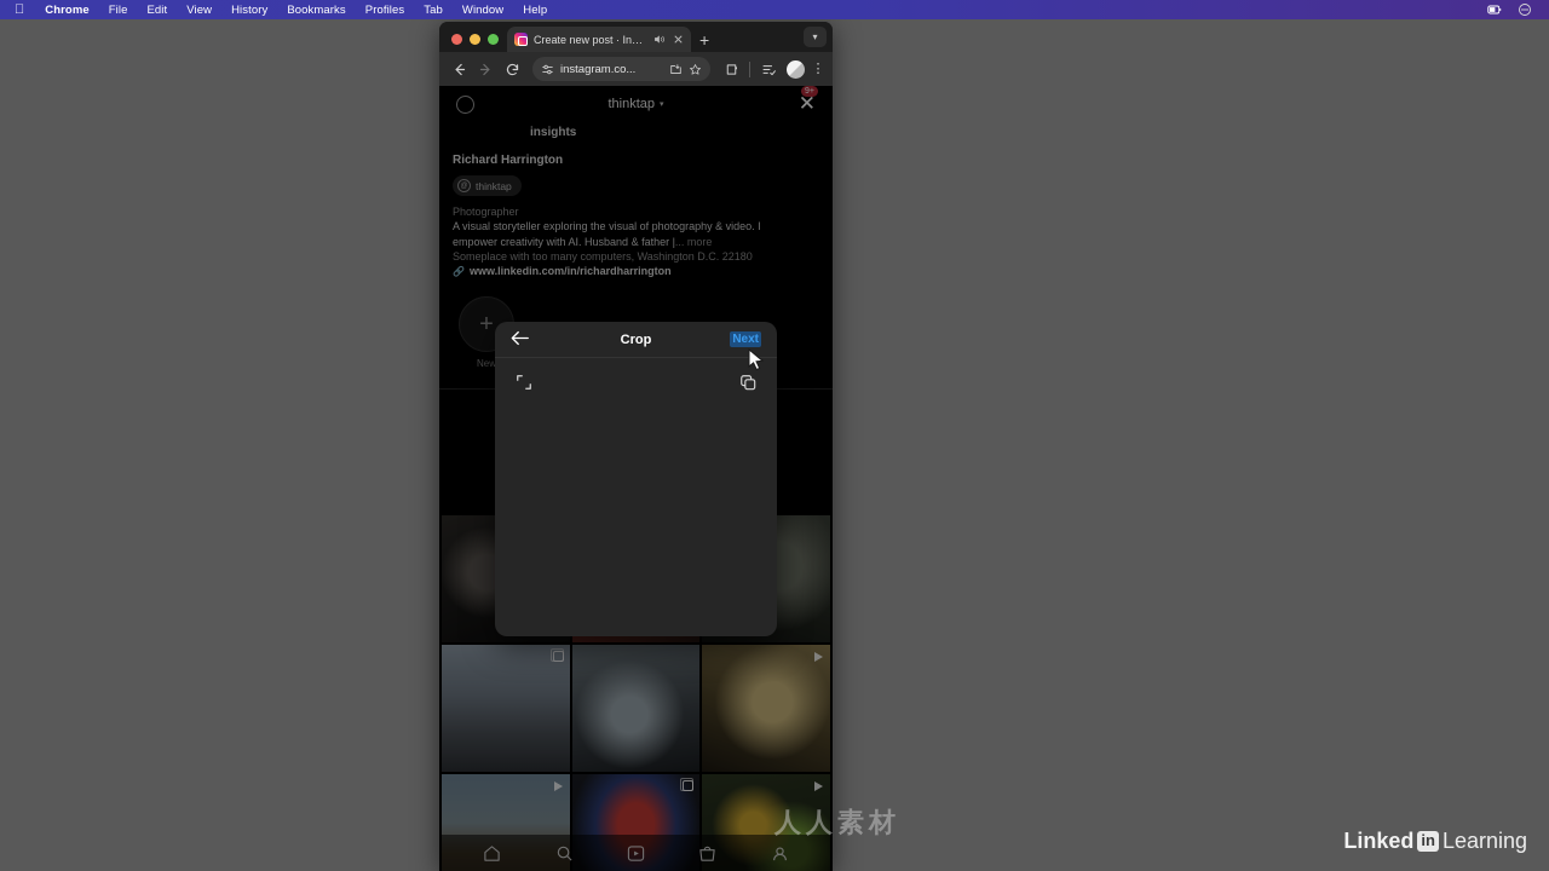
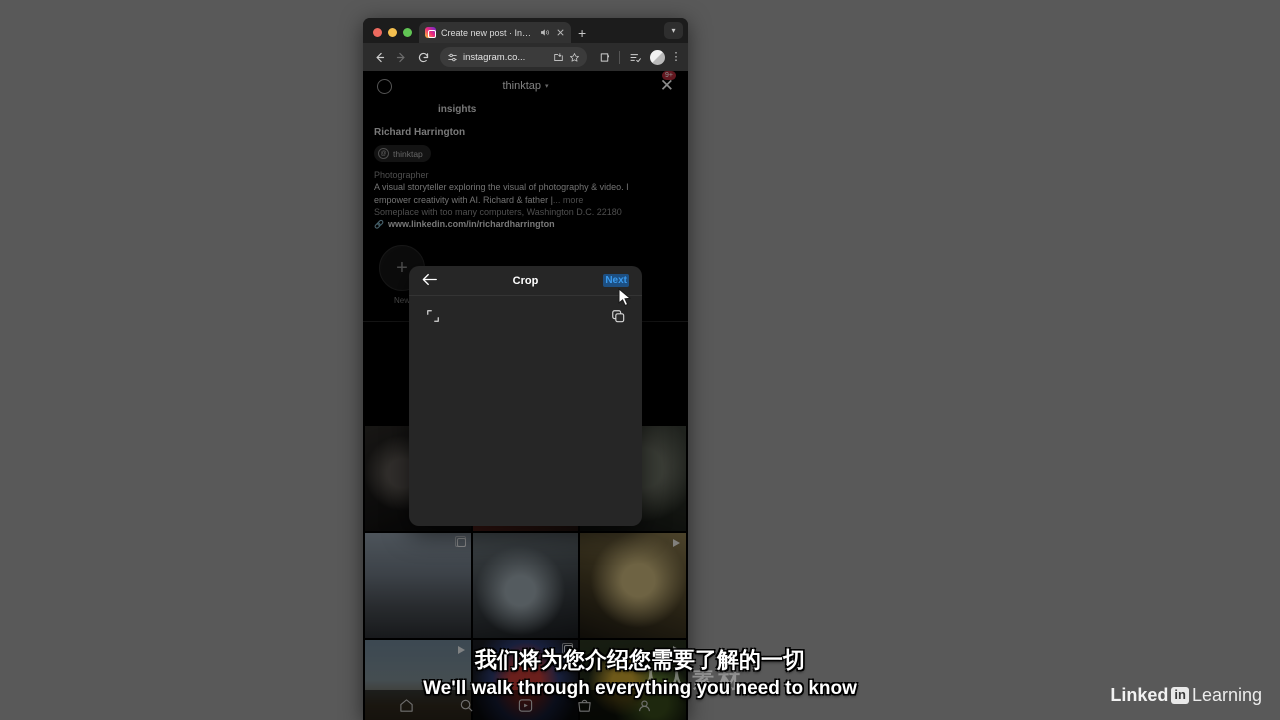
- 
- Chrome
- File
- Edit
- View
- History
- Bookmarks
- Profiles
- Tab
- Window
- Help
  Create new post · Insta
  +
  ▾
  instagram.co...
  ⋮
  thinktap
  ✕
  insights
  Richard Harrington
  thinktap
  Photographer
  A visual storyteller exploring the visual of photography & video. I
- empower creativity with AI. Husband & father |... more
+ empower creativity with AI. Richard & father |... more
  Someplace with too many computers, Washington D.C. 22180
  🔗
  www.linkedin.com/in/richardharrington
  +
  New
  Crop
  Next
  人人素材
+ 我们将为您介绍您需要了解的一切
+ We'll walk through everything you need to know
  Linked
  in
  Learning
